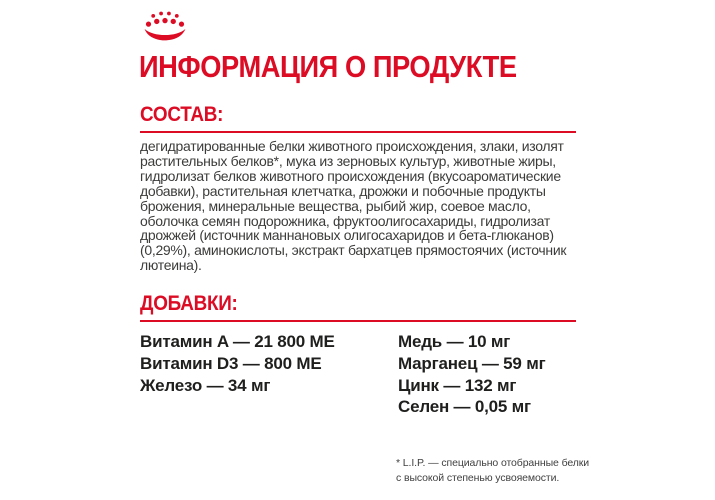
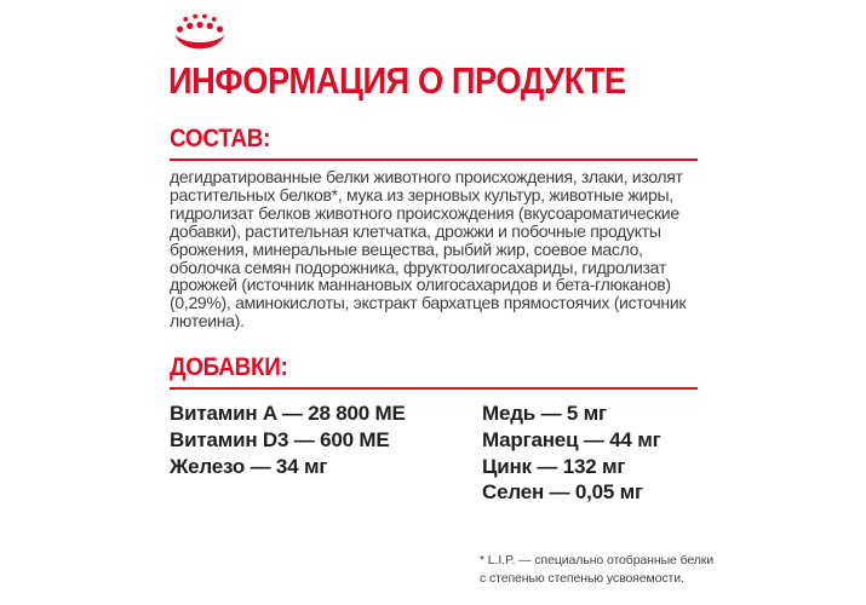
  ИНФОРМАЦИЯ О ПРОДУКТЕ
  СОСТАВ:
  дегидратированные белки животного происхождения, злаки, изолят растительных белков*, мука из зерновых культур, животные жиры, гидролизат белков животного происхождения (вкусоароматические добавки), растительная клетчатка, дрожжи и побочные продукты брожения, минеральные вещества, рыбий жир, соевое масло, оболочка семян подорожника, фруктоолигосахариды, гидролизат дрожжей (источник маннановых олигосахаридов и бета-глюканов) (0,29%), аминокислоты, экстракт бархатцев прямостоячих (источник лютеина).
  ДОБАВКИ:
- Витамин A — 21 800 МЕ
+ Витамин A — 28 800 МЕ
- Витамин D3 — 800 МЕ
+ Витамин D3 — 600 МЕ
  Железо — 34 мг
- Медь — 10 мг
+ Медь — 5 мг
- Марганец — 59 мг
+ Марганец — 44 мг
  Цинк — 132 мг
  Селен — 0,05 мг
- * L.I.P. — специально отобранные белки с высокой степенью усвояемости.
+ * L.I.P. — специально отобранные белки с степенью степенью усвояемости.
